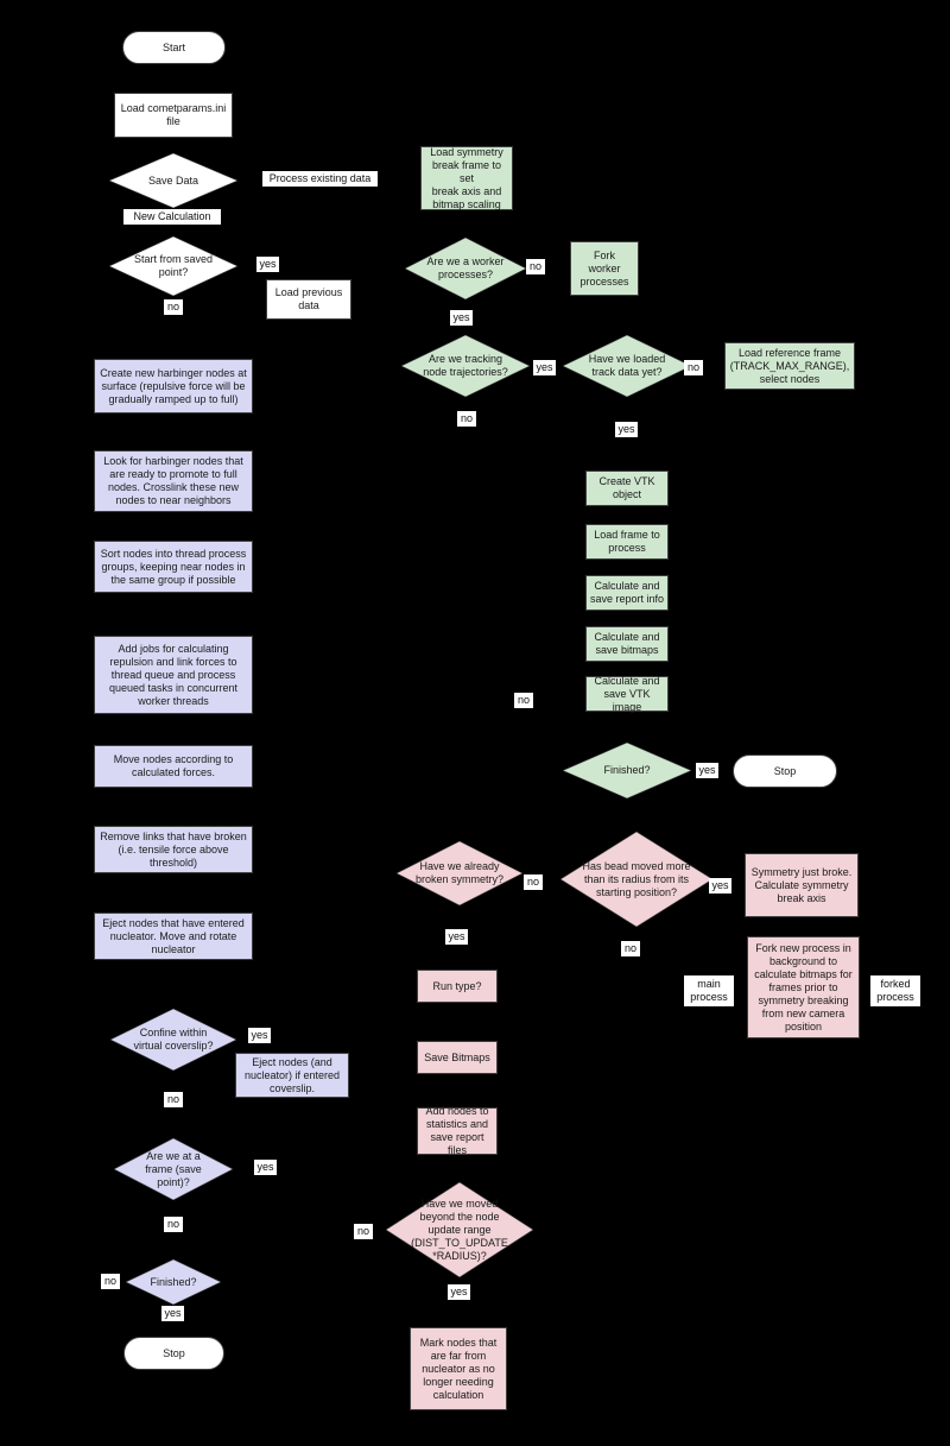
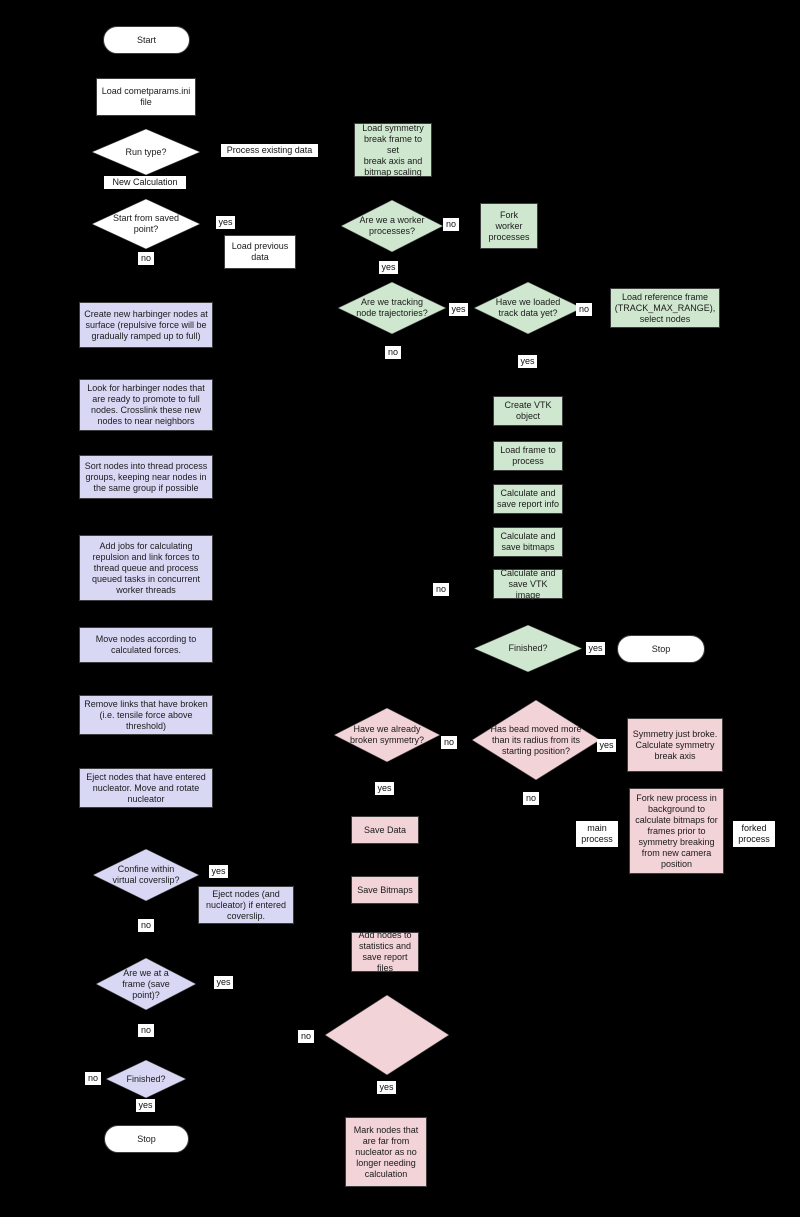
  Start
  Load cometparams.ini
  file
- Save Data
+ Run type?
  Start from saved
  point?
  Load previous
  data
  Load symmetry
  break frame to set
  break axis and
  bitmap scaling
  Are we a worker
  processes?
  Fork
  worker
  processes
  Are we tracking
  node trajectories?
  Have we loaded
  track data yet?
  Load reference frame
  (TRACK_MAX_RANGE),
  select nodes
  Create new harbinger nodes at
  surface (repulsive force will be
  gradually ramped up to full)
  Look for harbinger nodes that
  are ready to promote to full
  nodes. Crosslink these new
  nodes to near neighbors
  Sort nodes into thread process
  groups, keeping near nodes in
  the same group if possible
  Add jobs for calculating
  repulsion and link forces to
  thread queue and process
  queued tasks in concurrent
  worker threads
  Move nodes according to
  calculated forces.
  Remove links that have broken
  (i.e. tensile force above
  threshold)
  Eject nodes that have entered
  nucleator. Move and rotate
  nucleator
  Confine within
  virtual coverslip?
  Eject nodes (and
  nucleator) if entered
  coverslip.
  Are we at a
  frame (save
  point)?
  Finished?
  Stop
  Create VTK
  object
  Load frame to
  process
  Calculate and
  save report info
  Calculate and
  save bitmaps
  Calculate and
  save VTK image
  Finished?
  Stop
  Have we already
  broken symmetry?
  Has bead moved more
  than its radius from its
  starting position?
  Symmetry just broke.
  Calculate symmetry
  break axis
  Fork new process in
  background to
  calculate bitmaps for
  frames prior to
  symmetry breaking
  from new camera
  position
- Run type?
+ Save Data
  Save Bitmaps
  Add nodes to
  statistics and
  save report files
- Have we moved
- beyond the node
- update range
- (DIST_TO_UPDATE
- *RADIUS)?
  Mark nodes that
  are far from
  nucleator as no
  longer needing
  calculation
  Process existing data
  New Calculation
  yes
  no
  no
  yes
  yes
  no
  no
  yes
  no
  yes
  no
  yes
  yes
  no
  main
  process
  forked
  process
  yes
  no
  yes
  no
  no
  yes
  no
  yes
